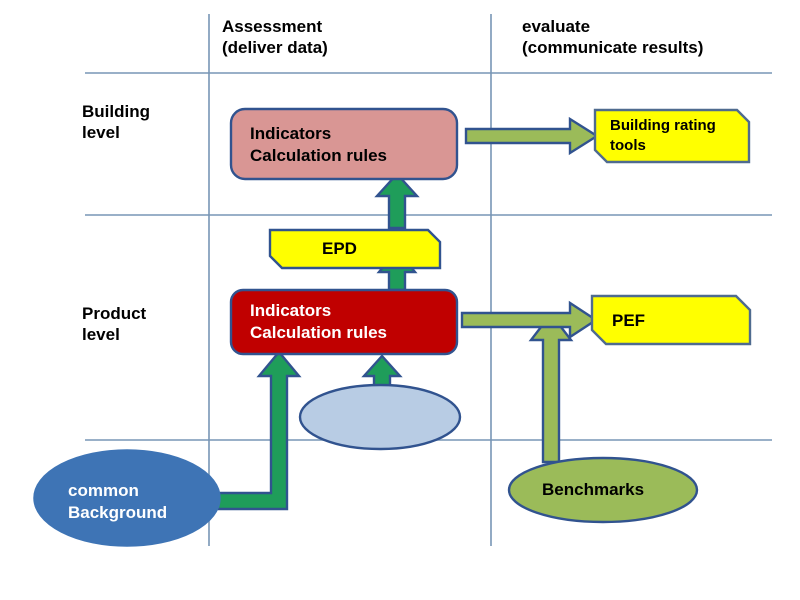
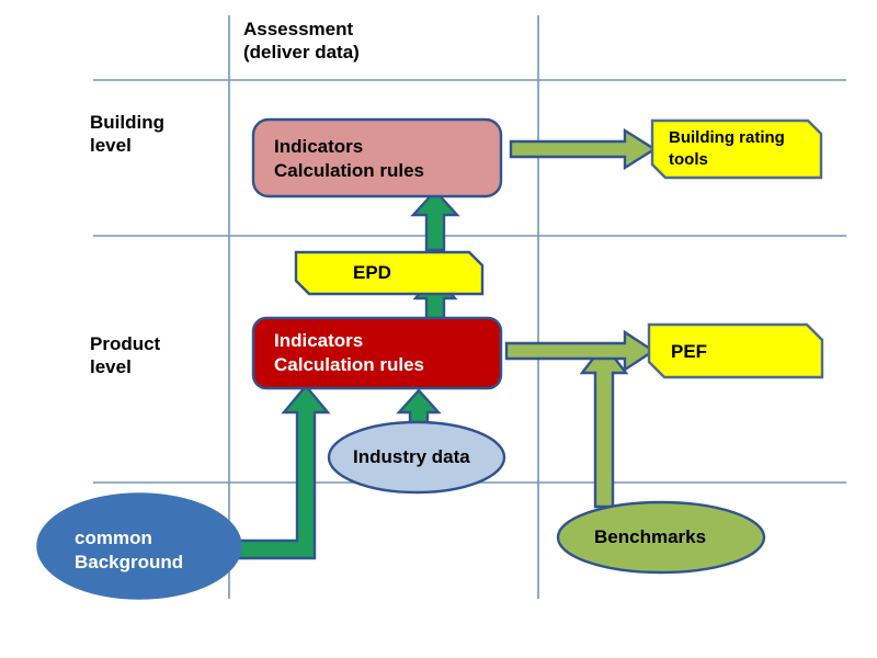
  Assessment
  (deliver data)
- evaluate
- (communicate results)
  Building
  level
  Product
  level
  Indicators
  Calculation rules
  Building rating
  tools
  EPD
  Indicators
  Calculation rules
  PEF
+ Industry data
  common
  Background
  Benchmarks
